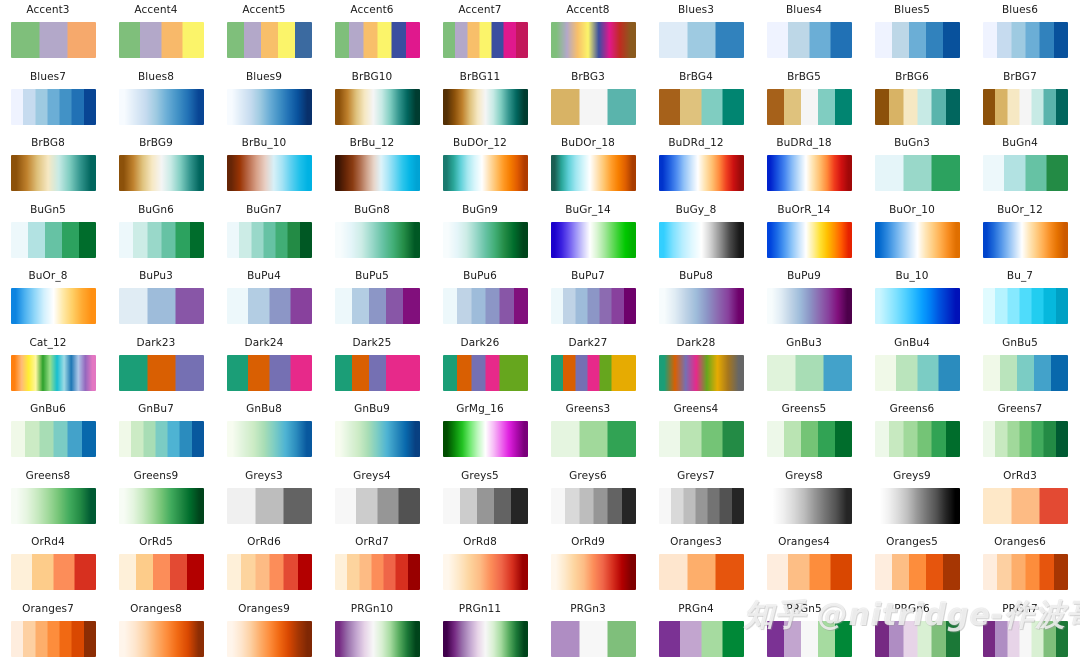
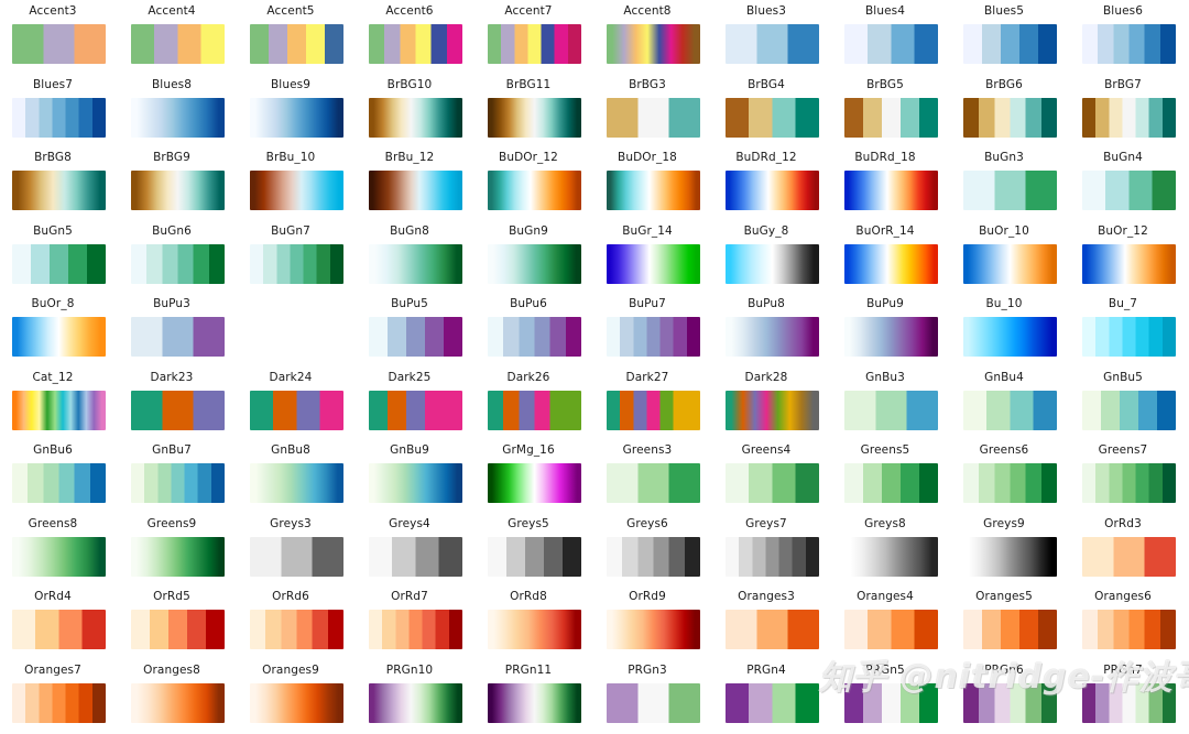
  Accent3
  Accent4
  Accent5
  Accent6
  Accent7
  Accent8
  Blues3
  Blues4
  Blues5
  Blues6
  Blues7
  Blues8
  Blues9
  BrBG10
  BrBG11
  BrBG3
  BrBG4
  BrBG5
  BrBG6
  BrBG7
  BrBG8
  BrBG9
  BrBu_10
  BrBu_12
  BuDOr_12
  BuDOr_18
  BuDRd_12
  BuDRd_18
  BuGn3
  BuGn4
  BuGn5
  BuGn6
  BuGn7
  BuGn8
  BuGn9
  BuGr_14
  BuGy_8
  BuOrR_14
  BuOr_10
  BuOr_12
  BuOr_8
  BuPu3
- BuPu4
  BuPu5
  BuPu6
  BuPu7
  BuPu8
  BuPu9
  Bu_10
  Bu_7
  Cat_12
  Dark23
  Dark24
  Dark25
  Dark26
  Dark27
  Dark28
  GnBu3
  GnBu4
  GnBu5
  GnBu6
  GnBu7
  GnBu8
  GnBu9
  GrMg_16
  Greens3
  Greens4
  Greens5
  Greens6
  Greens7
  Greens8
  Greens9
  Greys3
  Greys4
  Greys5
  Greys6
  Greys7
  Greys8
  Greys9
  OrRd3
  OrRd4
  OrRd5
  OrRd6
  OrRd7
  OrRd8
  OrRd9
  Oranges3
  Oranges4
  Oranges5
  Oranges6
  Oranges7
  Oranges8
  Oranges9
  PRGn10
  PRGn11
  PRGn3
  PRGn4
  PRGn5
  PRGn6
  PRGn7
  知乎 @nitridge-作波
